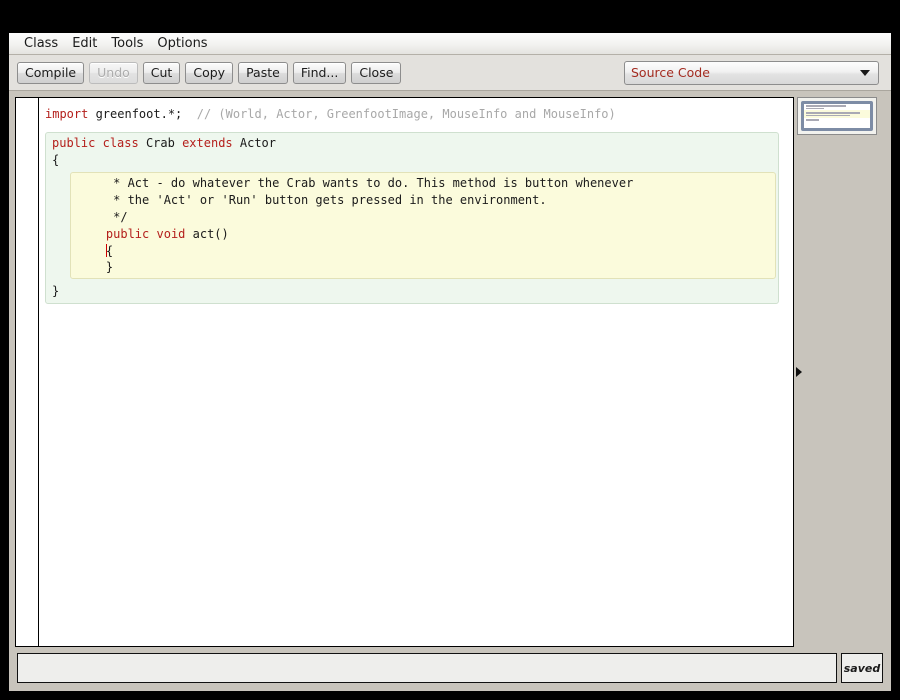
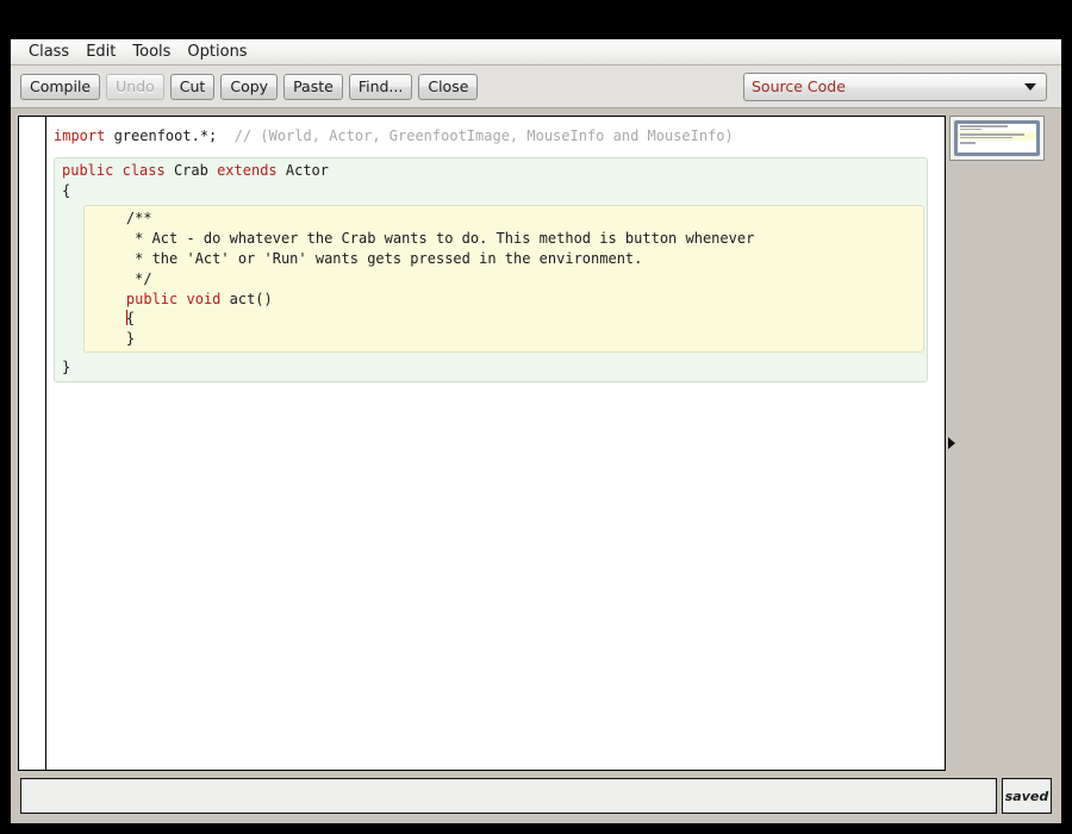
  Class
  Edit
  Tools
  Options
  Compile
  Undo
  Cut
  Copy
  Paste
  Find...
  Close
  Source Code
  import greenfoot.*; // (World, Actor, GreenfootImage, MouseInfo and MouseInfo)
  public class Crab extends Actor
  {
+ /**
  * Act - do whatever the Crab wants to do. This method is button whenever
- * the 'Act' or 'Run' button gets pressed in the environment.
+ * the 'Act' or 'Run' wants gets pressed in the environment.
  */
  public void act()
  {
  }
  }
  saved
